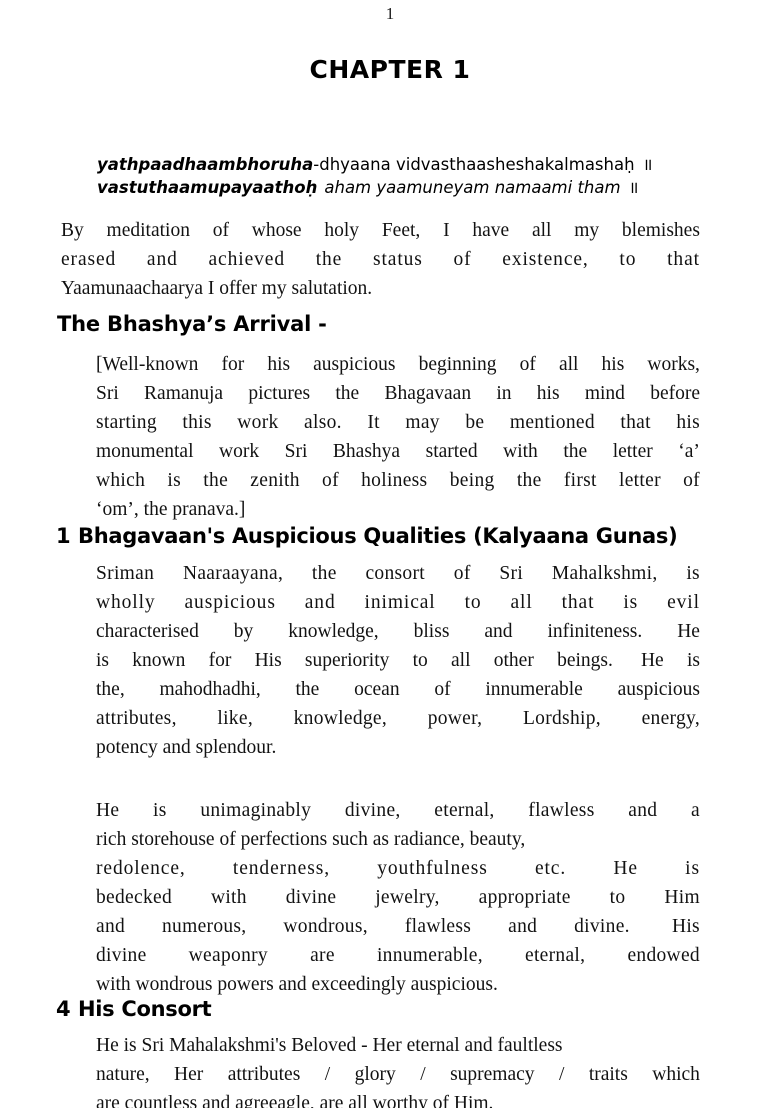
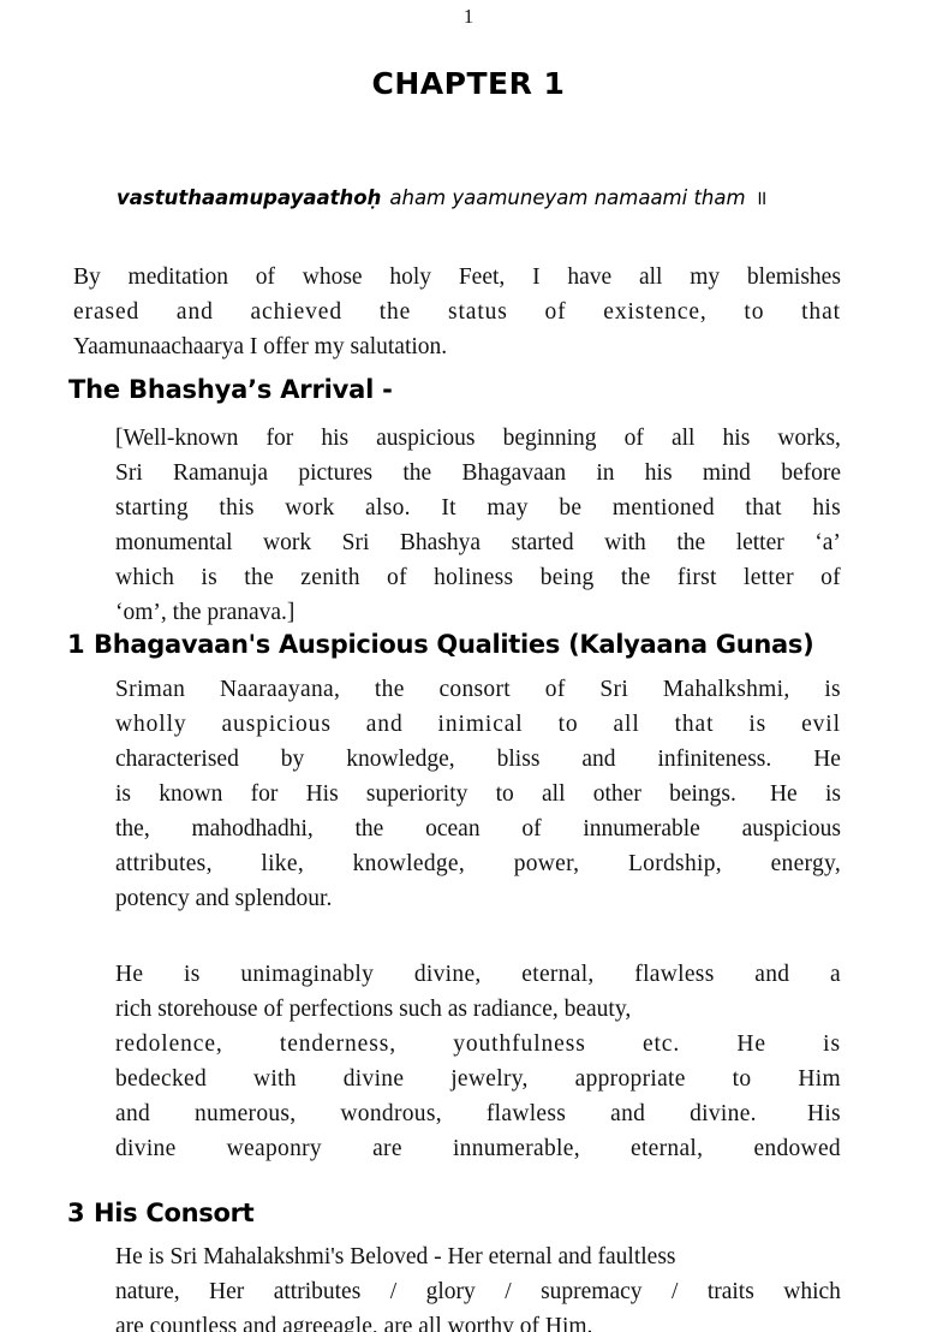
  1
  CHAPTER 1
- yathpaadhaambhoruha-dhyaana vidvasthaasheshakalmashaḥ ॥
  vastuthaamupayaathoḥ aham yaamuneyam namaami tham ॥
  By
  meditation
  of
  whose
  holy
  Feet,
  I
  have
  all
  my
  blemishes
  erased
  and
  achieved
  the
  status
  of
  existence,
  to
  that
  Yaamunaachaarya I offer my salutation.
  The Bhashya’s Arrival -
  [Well-known
  for
  his
  auspicious
  beginning
  of
  all
  his
  works,
  Sri
  Ramanuja
  pictures
  the
  Bhagavaan
  in
  his
  mind
  before
  starting
  this
  work
  also.
  It
  may
  be
  mentioned
  that
  his
  monumental
  work
  Sri
  Bhashya
  started
  with
  the
  letter
  ‘a’
  which
  is
  the
  zenith
  of
  holiness
  being
  the
  first
  letter
  of
  ‘om’, the pranava.]
  1
  Bhagavaan's Auspicious Qualities (Kalyaana Gunas)
  Sriman
  Naaraayana,
  the
  consort
  of
  Sri
  Mahalkshmi,
  is
  wholly
  auspicious
  and
  inimical
  to
  all
  that
  is
  evil
  characterised
  by
  knowledge,
  bliss
  and
  infiniteness.
  He
  is
  known
  for
  His
  superiority
  to
  all
  other
  beings.
  He
  is
  the,
  mahodhadhi,
  the
  ocean
  of
  innumerable
  auspicious
  attributes,
  like,
  knowledge,
  power,
  Lordship,
  energy,
  potency and splendour.
  He
  is
  unimaginably
  divine,
  eternal,
  flawless
  and
  a
  rich storehouse of perfections such as radiance, beauty,
  redolence,
  tenderness,
  youthfulness
  etc.
  He
  is
  bedecked
  with
  divine
  jewelry,
  appropriate
  to
  Him
  and
  numerous,
  wondrous,
  flawless
  and
  divine.
  His
  divine
  weaponry
  are
  innumerable,
  eternal,
  endowed
- with wondrous powers and exceedingly auspicious.
- 4
+ 3
  His Consort
  He is Sri Mahalakshmi's Beloved - Her eternal and faultless
  nature,
  Her
  attributes
  /
  glory
  /
  supremacy
  /
  traits
  which
  are countless and agreeagle, are all worthy of Him.
